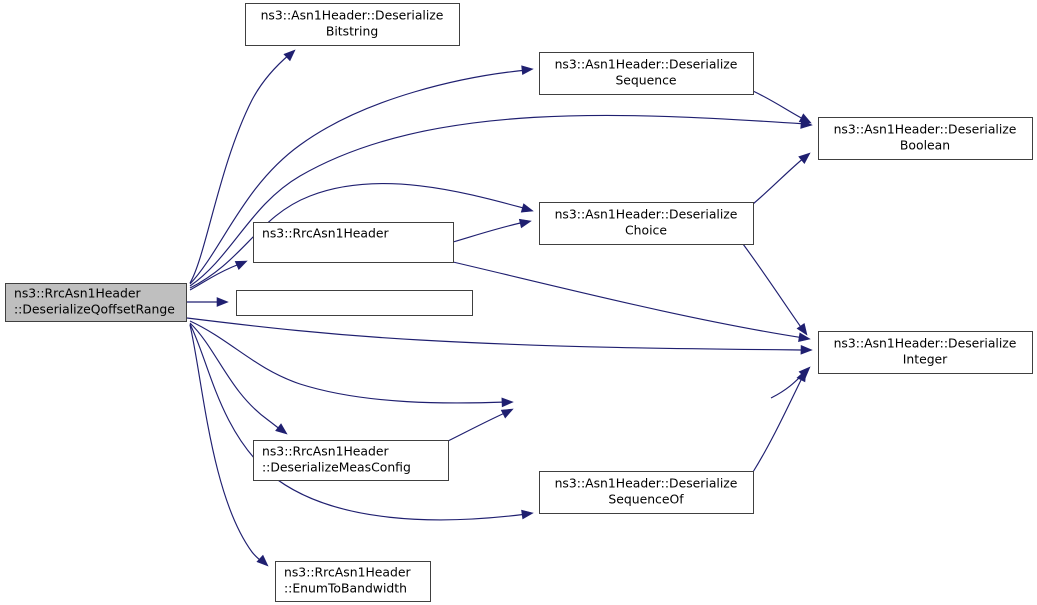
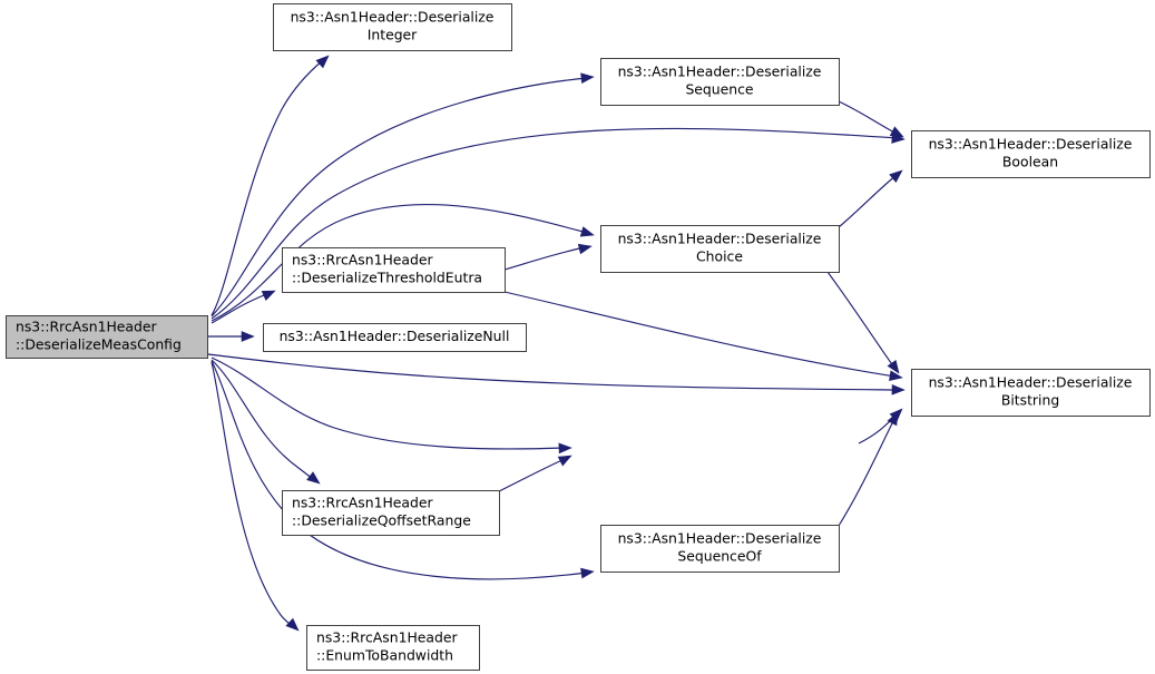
  ns3::RrcAsn1Header
- ::DeserializeQoffsetRange
+ ::DeserializeMeasConfig
  ns3::Asn1Header::Deserialize
- Bitstring
+ Integer
  ns3::Asn1Header::Deserialize
  Sequence
  ns3::Asn1Header::Deserialize
  Boolean
  ns3::Asn1Header::Deserialize
  Choice
  ns3::RrcAsn1Header
+ ::DeserializeThresholdEutra
+ ns3::Asn1Header::DeserializeNull
  ns3::Asn1Header::Deserialize
- Integer
+ Bitstring
  ns3::RrcAsn1Header
- ::DeserializeMeasConfig
+ ::DeserializeQoffsetRange
  ns3::Asn1Header::Deserialize
  SequenceOf
  ns3::RrcAsn1Header
  ::EnumToBandwidth
